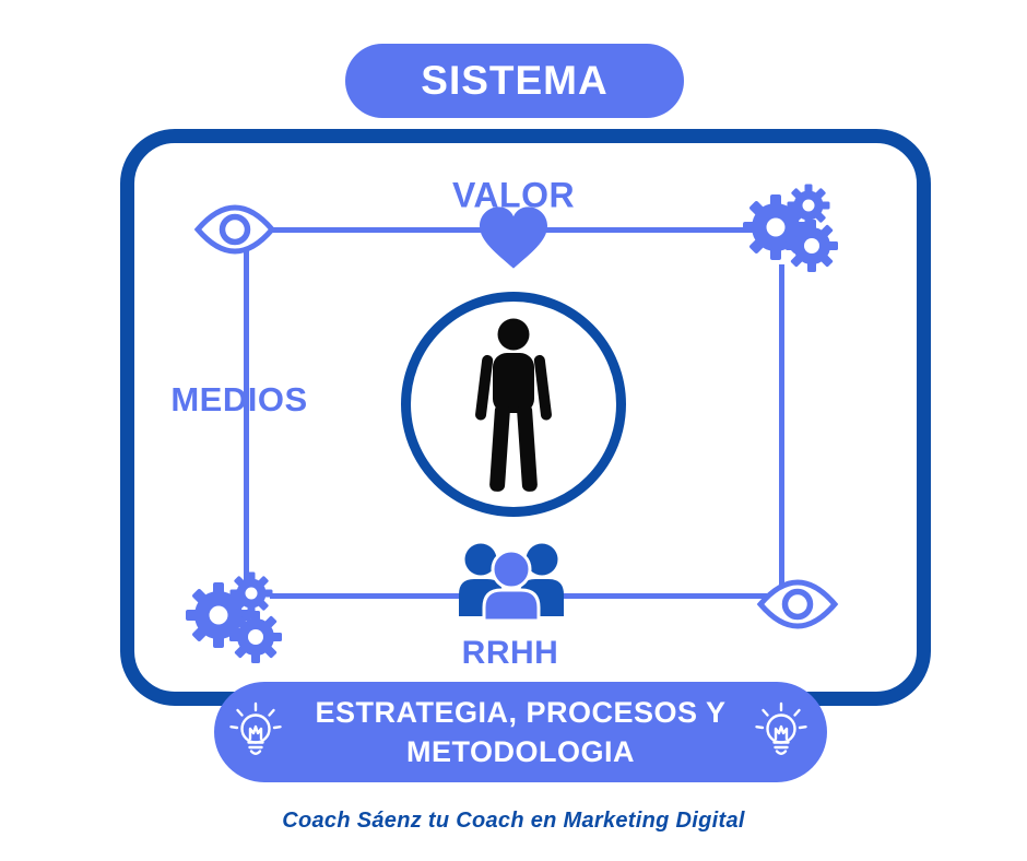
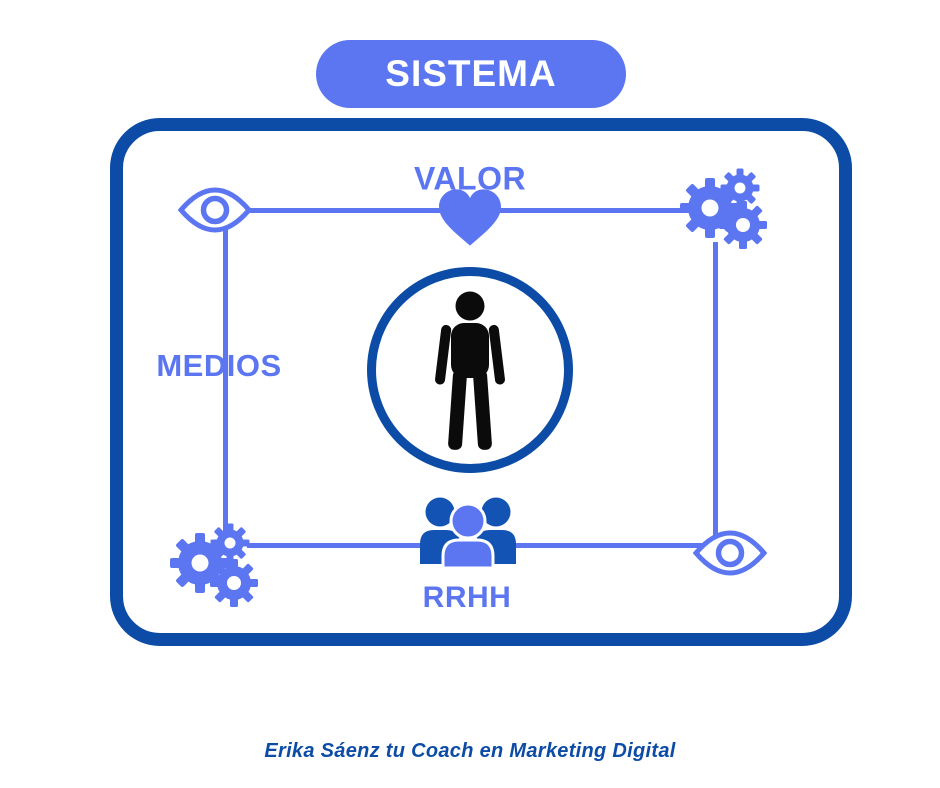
  SISTEMA
  VALOR
  MEDIOS
  RRHH
- ESTRATEGIA, PROCESOS Y
- METODOLOGIA
- Coach Sáenz tu Coach en Marketing Digital
+ Erika Sáenz tu Coach en Marketing Digital
